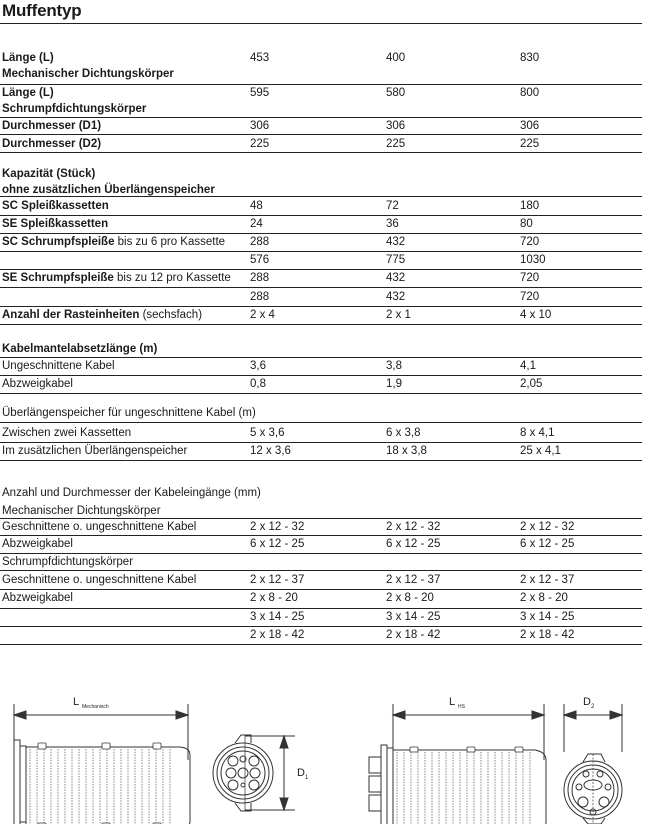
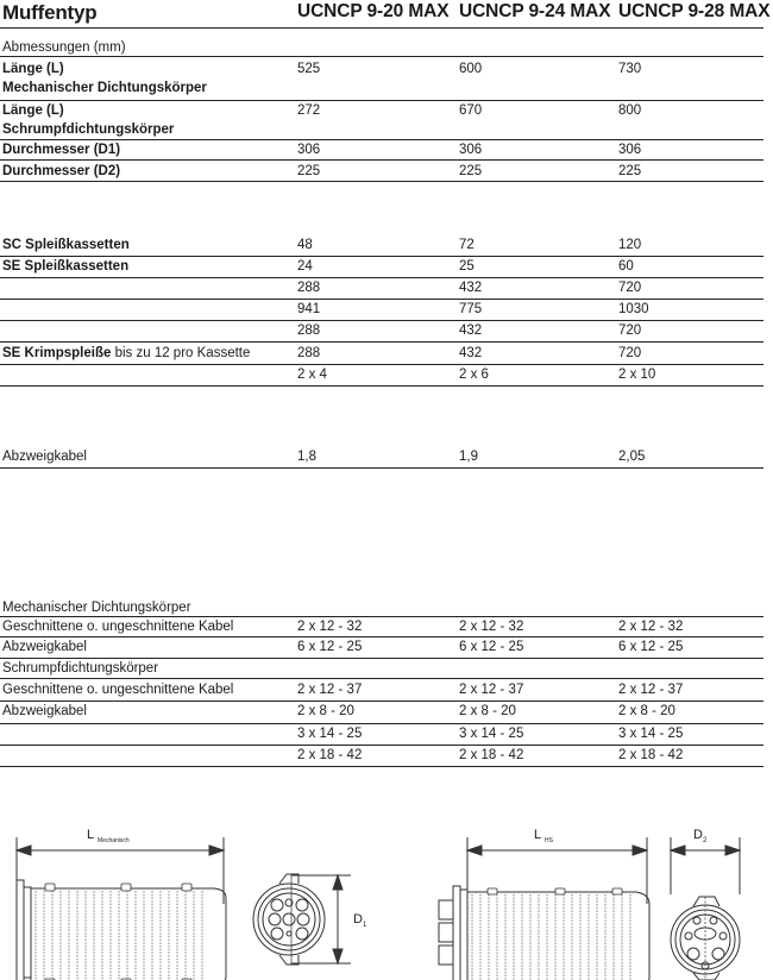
  Muffentyp
+ UCNCP 9-20 MAX
+ UCNCP 9-24 MAX
+ UCNCP 9-28 MAX
+ Abmessungen (mm)
  Länge (L)
  Mechanischer Dichtungskörper
- 453
+ 525
- 400
+ 600
- 830
+ 730
  Länge (L)
  Schrumpfdichtungskörper
- 595
+ 272
- 580
+ 670
  800
  Durchmesser (D1)
  306
  306
  306
  Durchmesser (D2)
  225
  225
  225
- Kapazität (Stück)
- ohne zusätzlichen Überlängenspeicher
  SC Spleißkassetten
  48
  72
- 180
+ 120
  SE Spleißkassetten
  24
- 36
+ 25
- 80
+ 60
- SC Schrumpfspleiße bis zu 6 pro Kassette
  288
  432
  720
- 576
+ 941
  775
  1030
- SE Schrumpfspleiße bis zu 12 pro Kassette
  288
  432
  720
+ SE Krimpspleiße bis zu 12 pro Kassette
  288
  432
  720
- Anzahl der Rasteinheiten (sechsfach)
  2 x 4
- 2 x 1
+ 2 x 6
- 4 x 10
+ 2 x 10
- Kabelmantelabsetzlänge (m)
- Ungeschnittene Kabel
- 3,6
- 3,8
- 4,1
  Abzweigkabel
- 0,8
+ 1,8
  1,9
  2,05
- Überlängenspeicher für ungeschnittene Kabel (m)
- Zwischen zwei Kassetten
- 5 x 3,6
- 6 x 3,8
- 8 x 4,1
- Im zusätzlichen Überlängenspeicher
- 12 x 3,6
- 18 x 3,8
- 25 x 4,1
- Anzahl und Durchmesser der Kabeleingänge (mm)
  Mechanischer Dichtungskörper
  Geschnittene o. ungeschnittene Kabel
  2 x 12 - 32
  2 x 12 - 32
  2 x 12 - 32
  Abzweigkabel
  6 x 12 - 25
  6 x 12 - 25
  6 x 12 - 25
  Schrumpfdichtungskörper
  Geschnittene o. ungeschnittene Kabel
  2 x 12 - 37
  2 x 12 - 37
  2 x 12 - 37
  Abzweigkabel
  2 x 8 - 20
  2 x 8 - 20
  2 x 8 - 20
  3 x 14 - 25
  3 x 14 - 25
  3 x 14 - 25
  2 x 18 - 42
  2 x 18 - 42
  2 x 18 - 42
  L
  D
  L
  D
